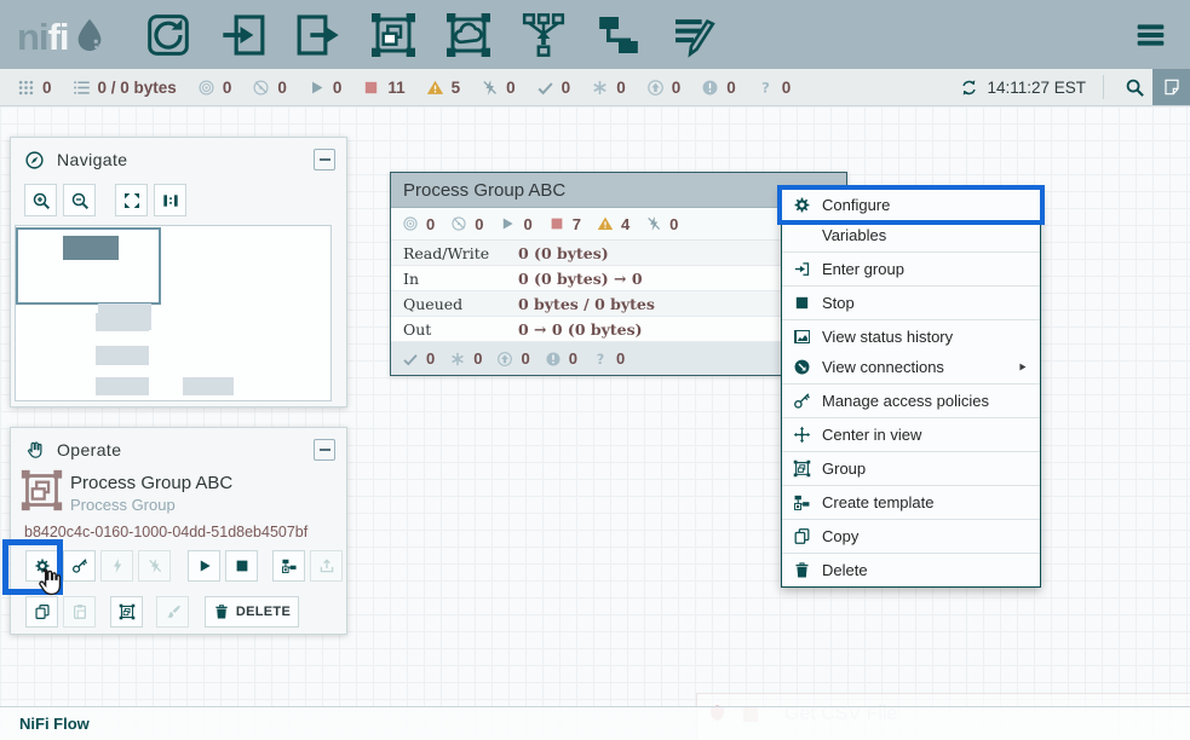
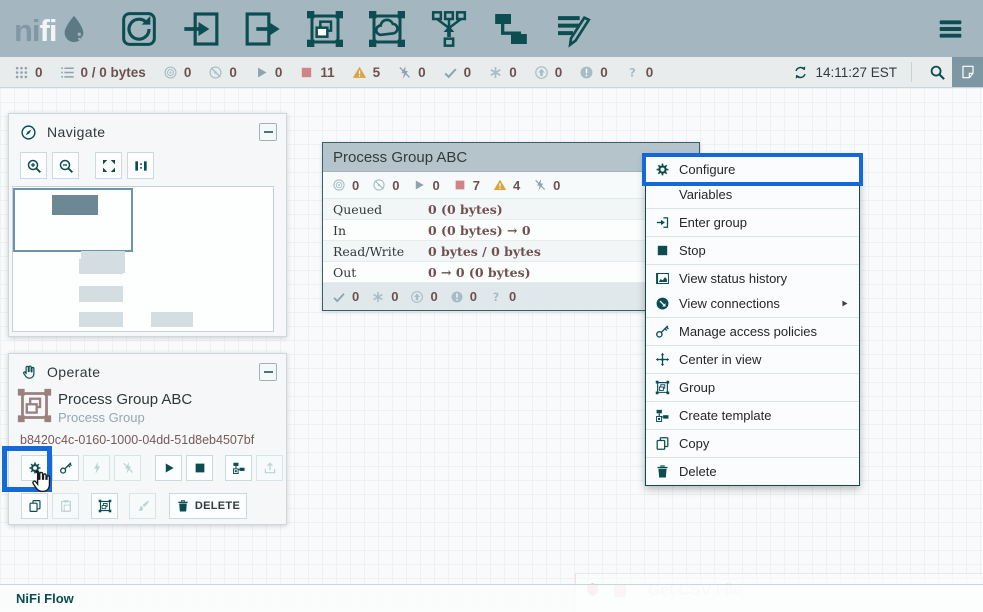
  ni
  fi
  0
  0 / 0 bytes
  0
  0
  0
  11
  5
  0
  0
  0
  0
  0
  ?
  0
  14:11:27 EST
  Navigate
  Operate
  Process Group ABC
  Process Group
  b8420c4c-0160-1000-04dd-51d8eb4507bf
  DELETE
  Process Group ABC
  0
  0
  0
  7
  4
  0
- Read/Write
+ Queued
  0 (0 bytes)
  In
  0 (0 bytes) → 0
- Queued
+ Read/Write
  0 bytes / 0 bytes
  Out
  0 → 0 (0 bytes)
  0
  0
  0
  0
  ?
  0
  Configure
  Variables
  Enter group
  Stop
  View status history
  View connections
  Manage access policies
  Center in view
  Group
  Create template
  Copy
  Delete
  Get CSV File
  NiFi Flow
